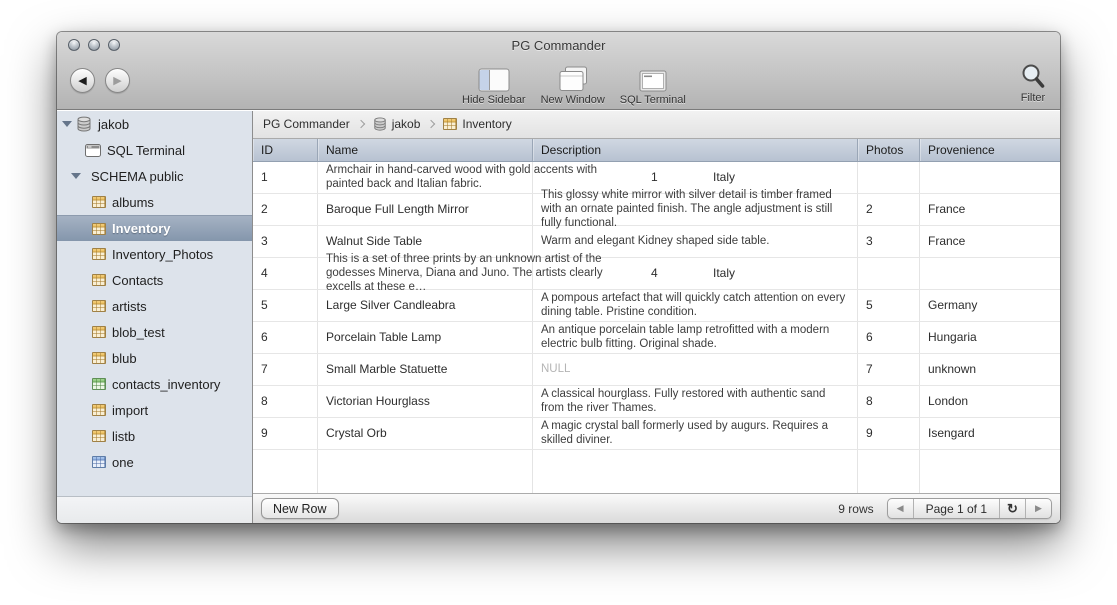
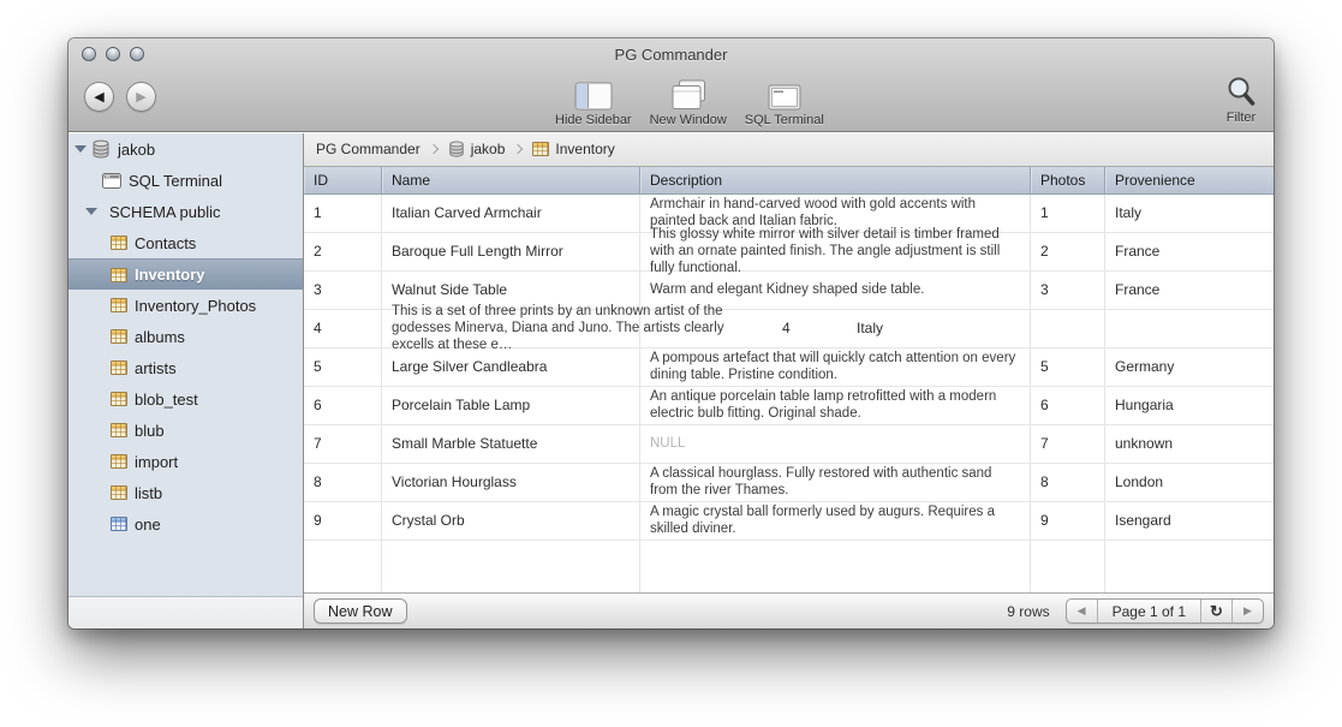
  PG Commander
  ◀
  ▶
  Hide Sidebar
  New Window
  SQL Terminal
  Filter
  jakob
  SQL Terminal
  SCHEMA public
- albums
+ Contacts
  Inventory
  Inventory_Photos
- Contacts
+ albums
  artists
  blob_test
  blub
- contacts_inventory
  import
  listb
  one
  PG Commander
  jakob
  Inventory
  ID
  Name
  Description
  Photos
  Provenience
  1
+ Italian Carved Armchair
  Armchair in hand-carved wood with gold accents with painted back and Italian fabric.
  1
  Italy
  2
  Baroque Full Length Mirror
  This glossy white mirror with silver detail is timber framed with an ornate painted finish. The angle adjustment is still fully functional.
  2
  France
  3
  Walnut Side Table
  Warm and elegant Kidney shaped side table.
  3
  France
  4
  This is a set of three prints by an unknown artist of the godesses Minerva, Diana and Juno. The artists clearly excells at these e…
  4
  Italy
  5
  Large Silver Candleabra
  A pompous artefact that will quickly catch attention on every dining table. Pristine condition.
  5
  Germany
  6
  Porcelain Table Lamp
  An antique porcelain table lamp retrofitted with a modern electric bulb fitting. Original shade.
  6
  Hungaria
  7
  Small Marble Statuette
  NULL
  7
  unknown
  8
  Victorian Hourglass
  A classical hourglass. Fully restored with authentic sand from the river Thames.
  8
  London
  9
  Crystal Orb
  A magic crystal ball formerly used by augurs. Requires a skilled diviner.
  9
  Isengard
  New Row
  9 rows
  ◀
  Page 1 of 1
  ↻
  ▶
